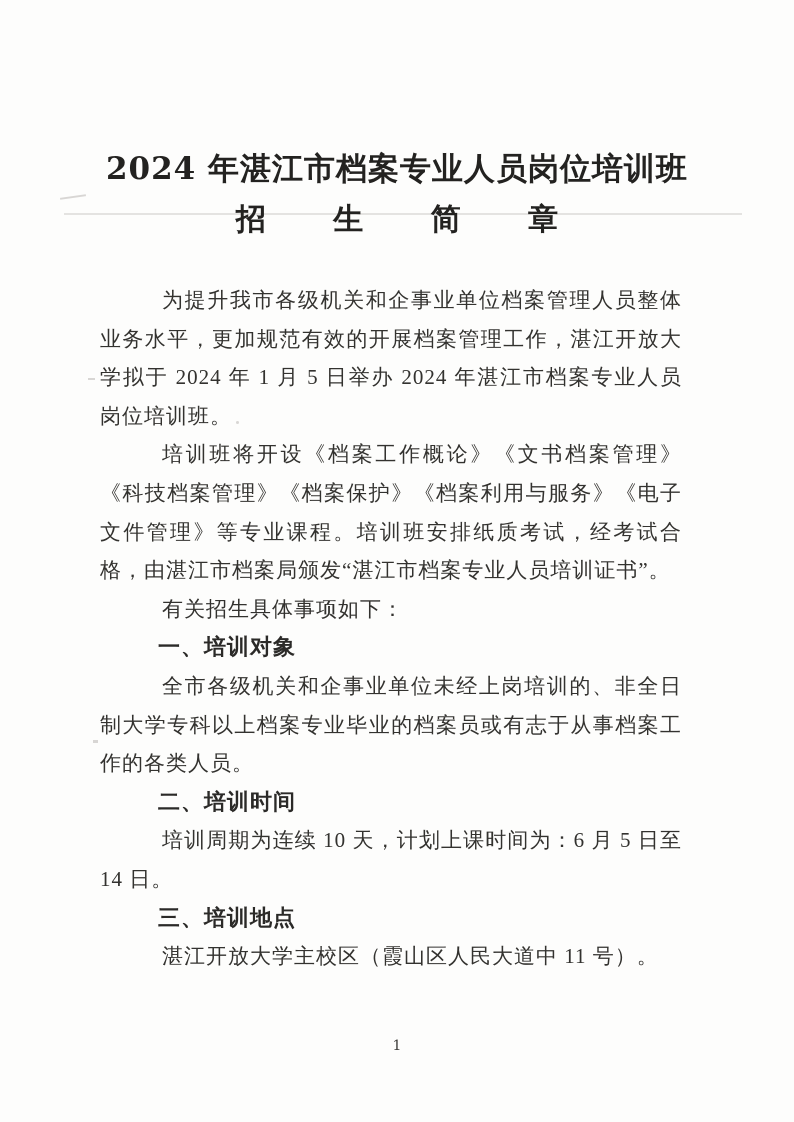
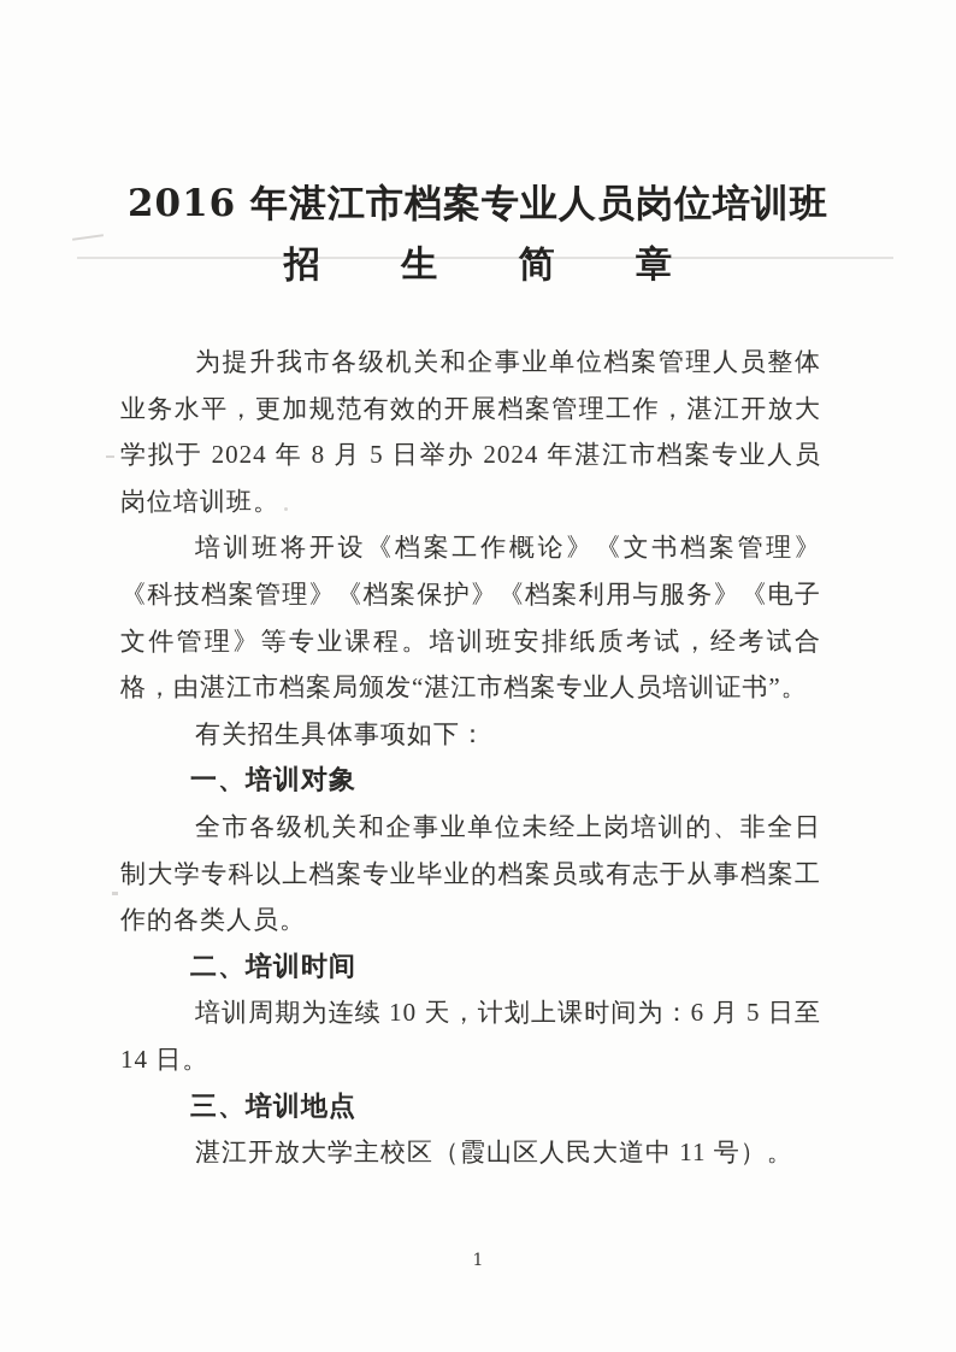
- 2024 年湛江市档案专业人员岗位培训班
+ 2016 年湛江市档案专业人员岗位培训班
  招 生 简 章
- 为提升我市各级机关和企事业单位档案管理人员整体业务水平，更加规范有效的开展档案管理工作，湛江开放大学拟于 2024 年 1 月 5 日举办 2024 年湛江市档案专业人员岗位培训班。
+ 为提升我市各级机关和企事业单位档案管理人员整体业务水平，更加规范有效的开展档案管理工作，湛江开放大学拟于 2024 年 8 月 5 日举办 2024 年湛江市档案专业人员岗位培训班。
  培训班将开设《档案工作概论》《文书档案管理》《科技档案管理》《档案保护》《档案利用与服务》《电子文件管理》等专业课程。培训班安排纸质考试，经考试合格，由湛江市档案局颁发“湛江市档案专业人员培训证书”。
  有关招生具体事项如下：
  一、培训对象
  全市各级机关和企事业单位未经上岗培训的、非全日制大学专科以上档案专业毕业的档案员或有志于从事档案工作的各类人员。
  二、培训时间
  培训周期为连续 10 天，计划上课时间为：6 月 5 日至 14 日。
  三、培训地点
  湛江开放大学主校区（霞山区人民大道中 11 号）。
  1
